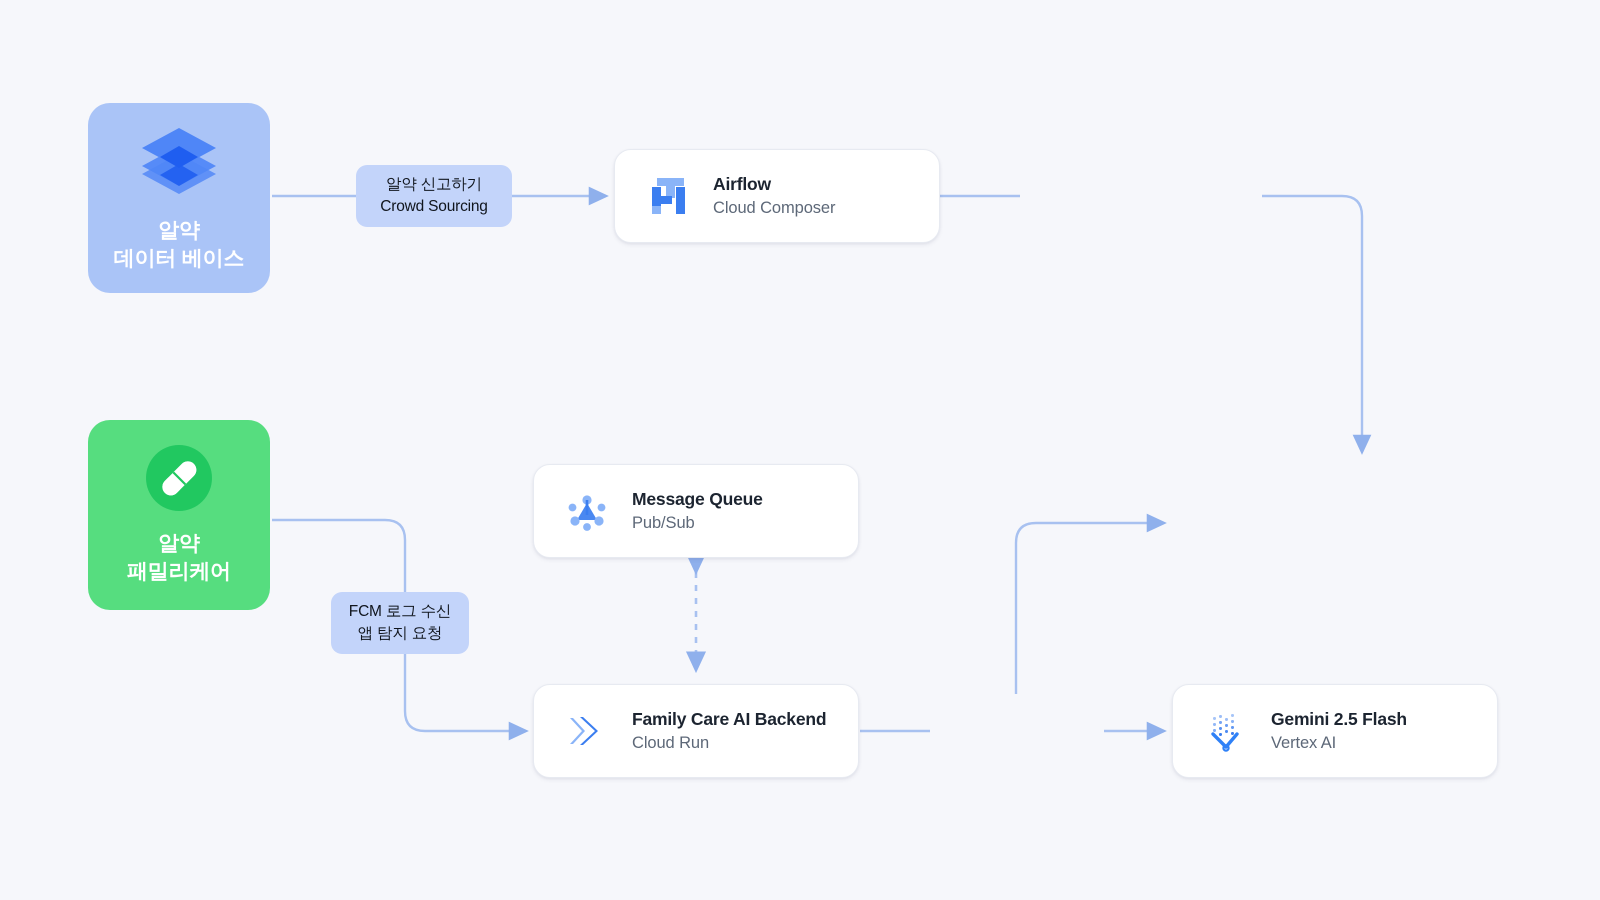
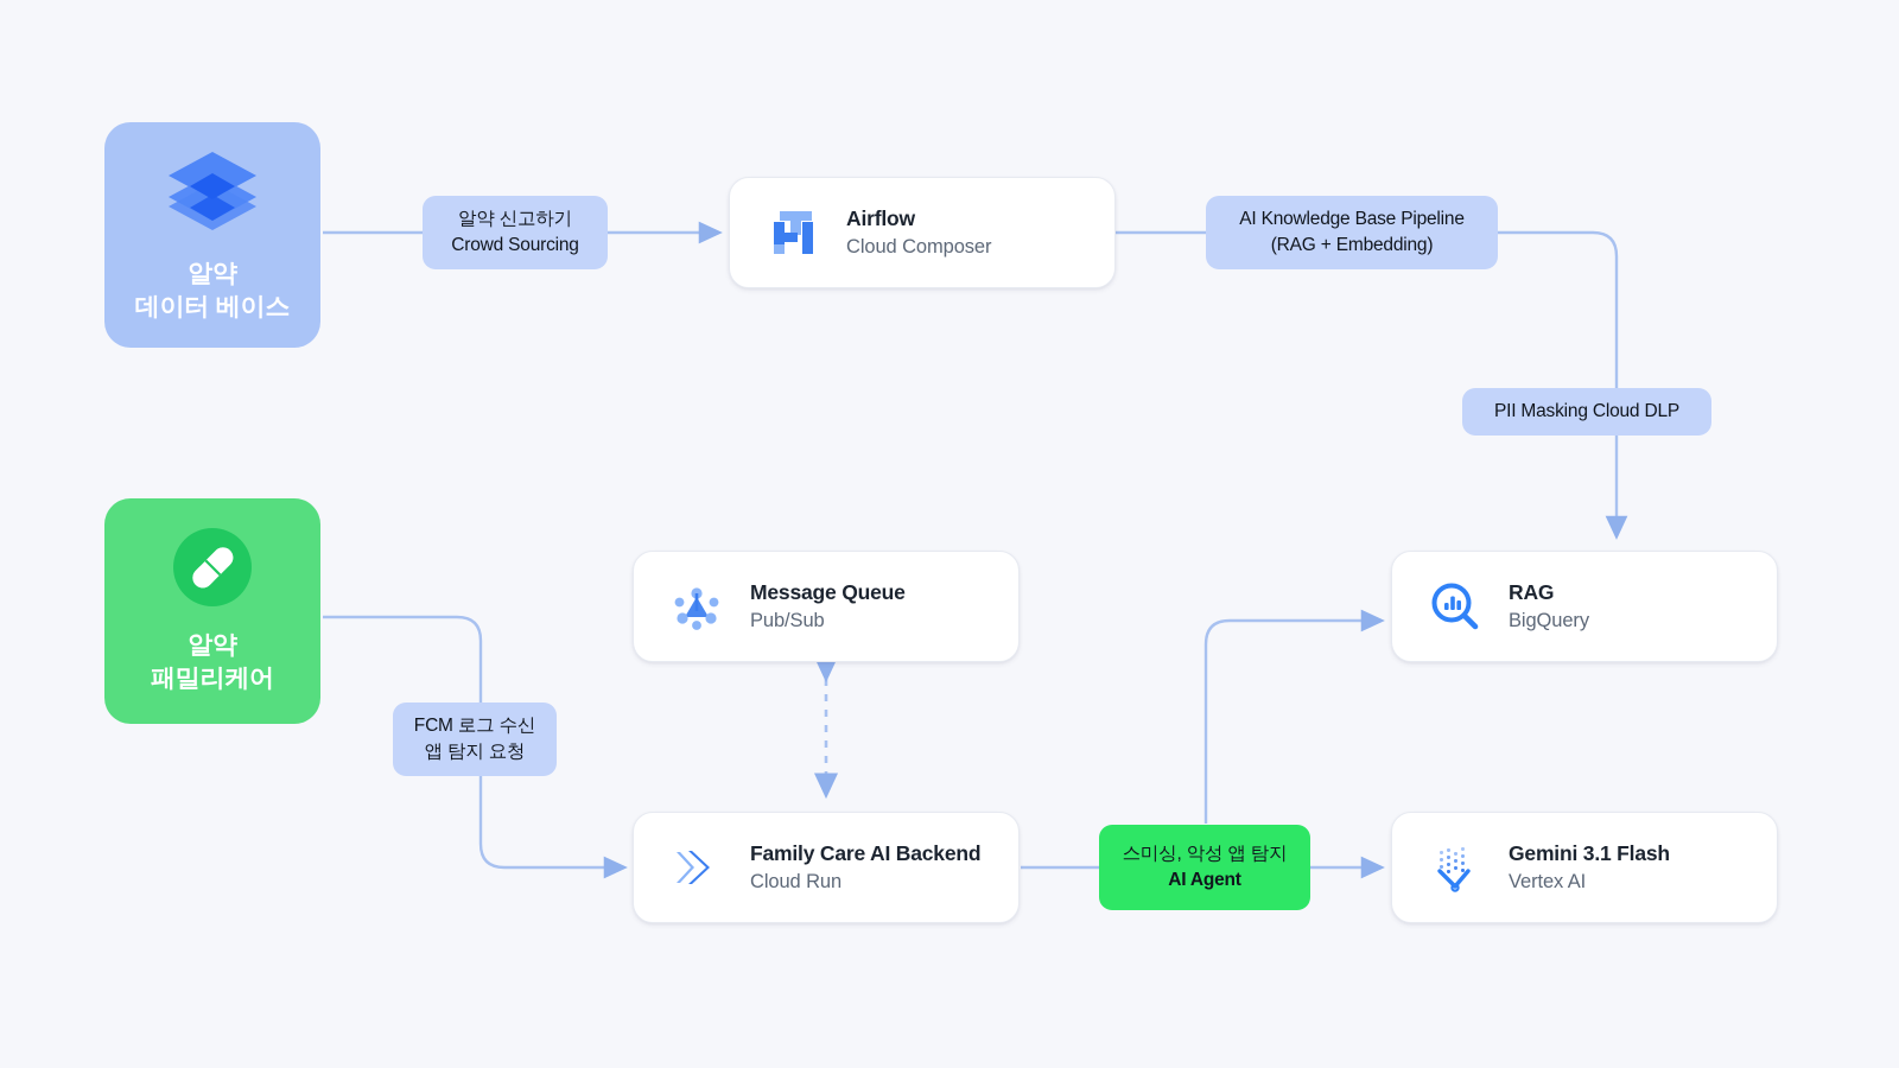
  알약
  데이터 베이스
  알약
  패밀리케어
  알약 신고하기
  Crowd Sourcing
  Airflow
  Cloud Composer
+ AI Knowledge Base Pipeline
+ (RAG + Embedding)
+ PII Masking Cloud DLP
  Message Queue
  Pub/Sub
+ RAG
+ BigQuery
  FCM 로그 수신
  앱 탐지 요청
  Family Care AI Backend
  Cloud Run
+ 스미싱, 악성 앱 탐지
+ AI Agent
- Gemini 2.5 Flash
+ Gemini 3.1 Flash
  Vertex AI
